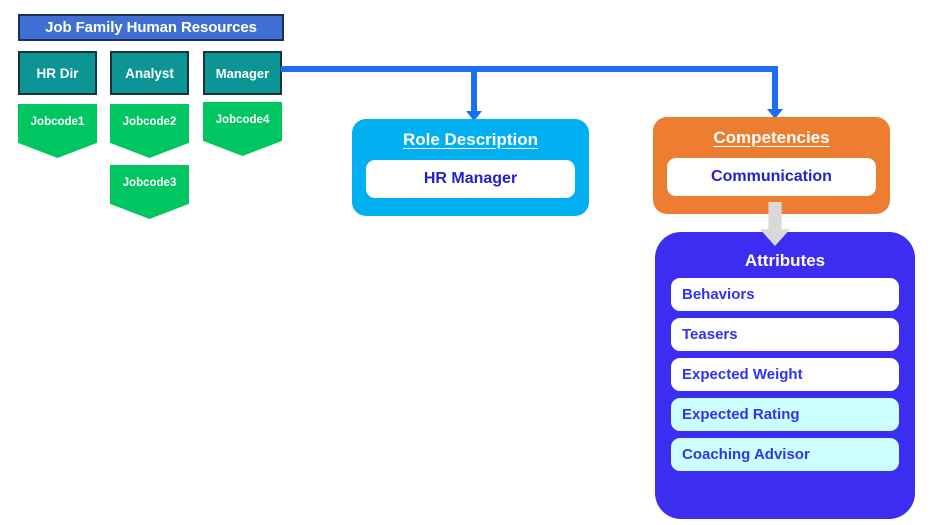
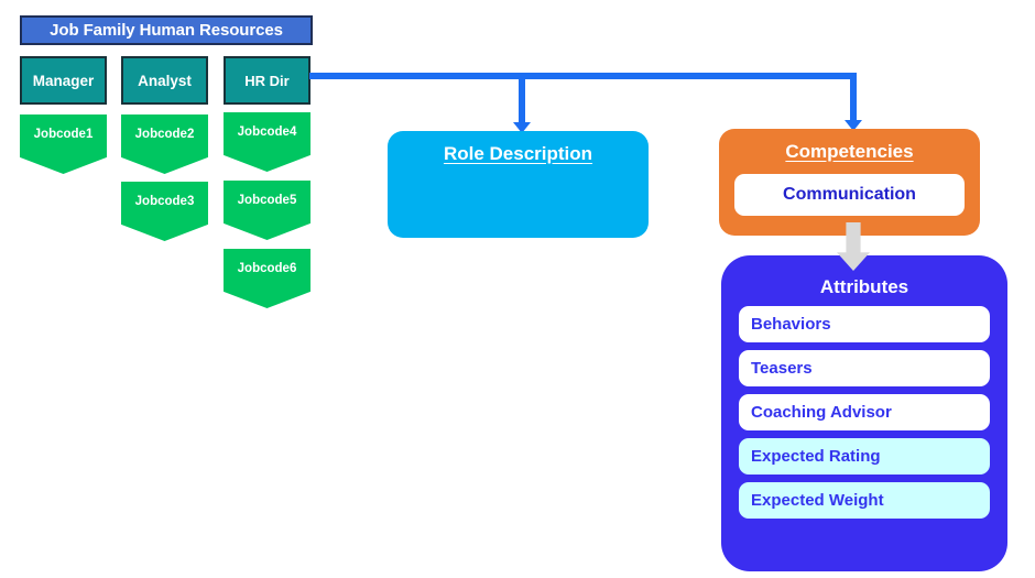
  Job Family Human Resources
- HR Dir
+ Manager
  Analyst
- Manager
+ HR Dir
  Jobcode1
  Jobcode2
  Jobcode3
  Jobcode4
+ Jobcode5
+ Jobcode6
  Role Description
- HR Manager
  Competencies
  Communication
  Attributes
  Behaviors
  Teasers
- Expected Weight
+ Coaching Advisor
  Expected Rating
- Coaching Advisor
+ Expected Weight
